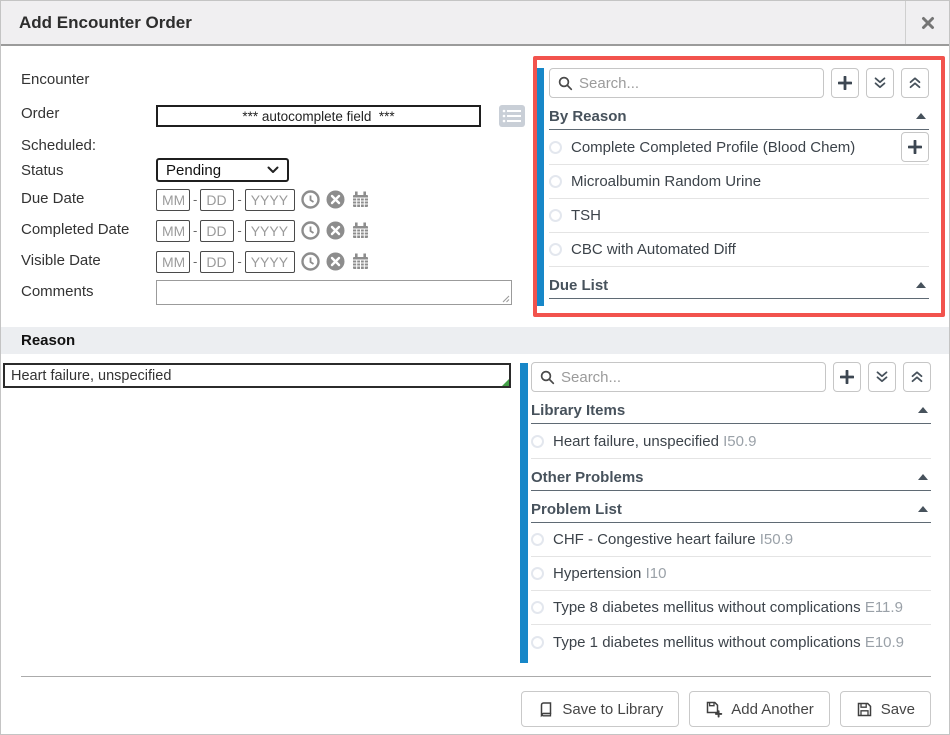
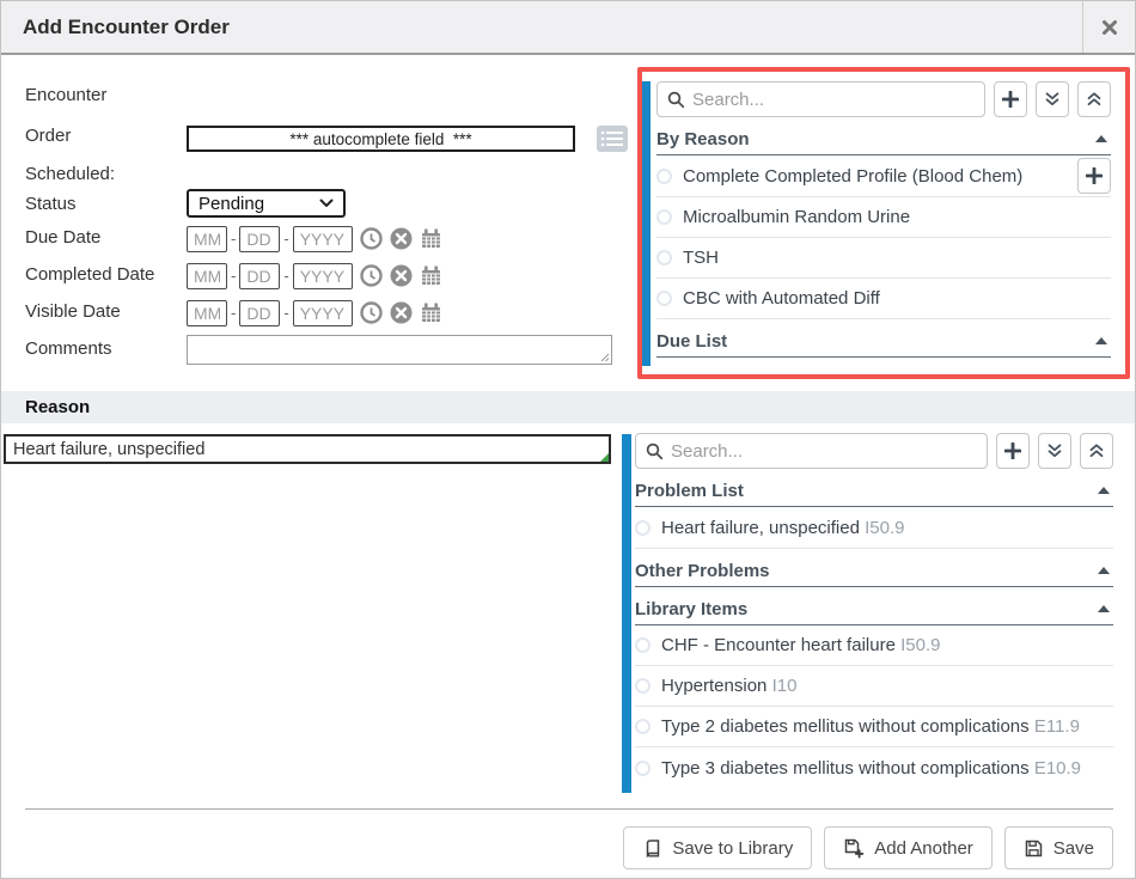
  Add Encounter Order
  Encounter
  Order
  *** autocomplete field ***
  Scheduled:
  Status
  Pending
  Due Date
  MM
  -
  DD
  -
  YYYY
  Completed Date
  MM
  -
  DD
  -
  YYYY
  Visible Date
  MM
  -
  DD
  -
  YYYY
  Comments
  Reason
  Heart failure, unspecified
  Search...
  By Reason
  Complete Completed Profile (Blood Chem)
  Microalbumin Random Urine
  TSH
  CBC with Automated Diff
  Due List
  Search...
- Library Items
+ Problem List
  Heart failure, unspecified I50.9
  Other Problems
- Problem List
+ Library Items
- CHF - Congestive heart failure I50.9
+ CHF - Encounter heart failure I50.9
  Hypertension I10
- Type 8 diabetes mellitus without complications E11.9
+ Type 2 diabetes mellitus without complications E11.9
- Type 1 diabetes mellitus without complications E10.9
+ Type 3 diabetes mellitus without complications E10.9
  Save to Library
  Add Another
  Save
